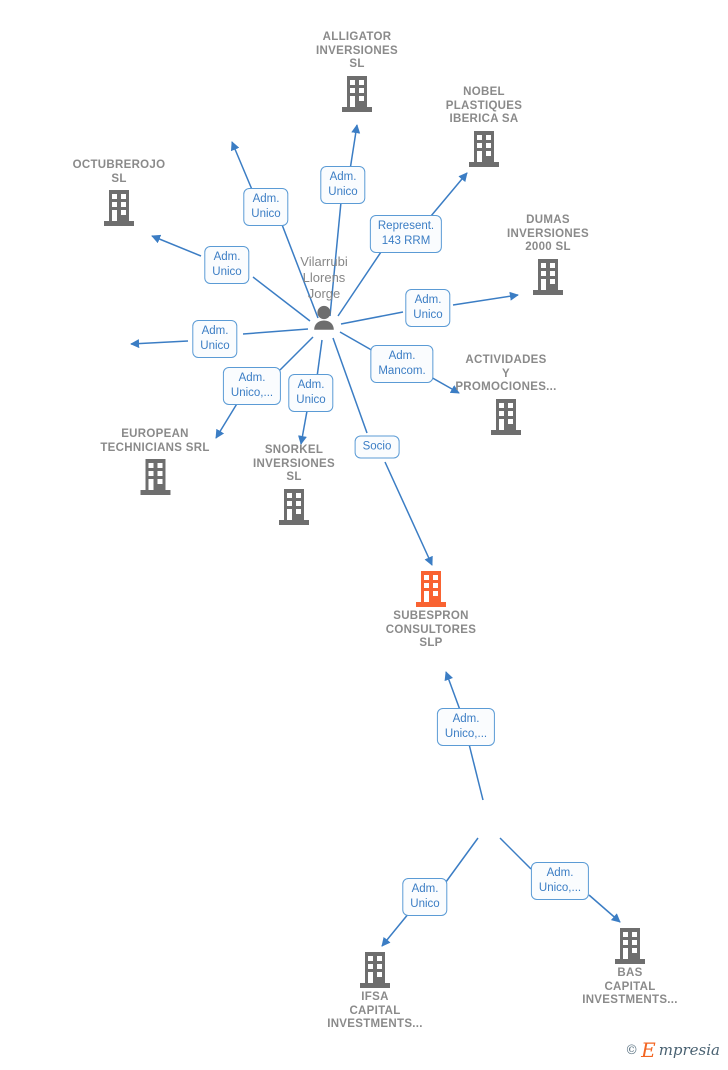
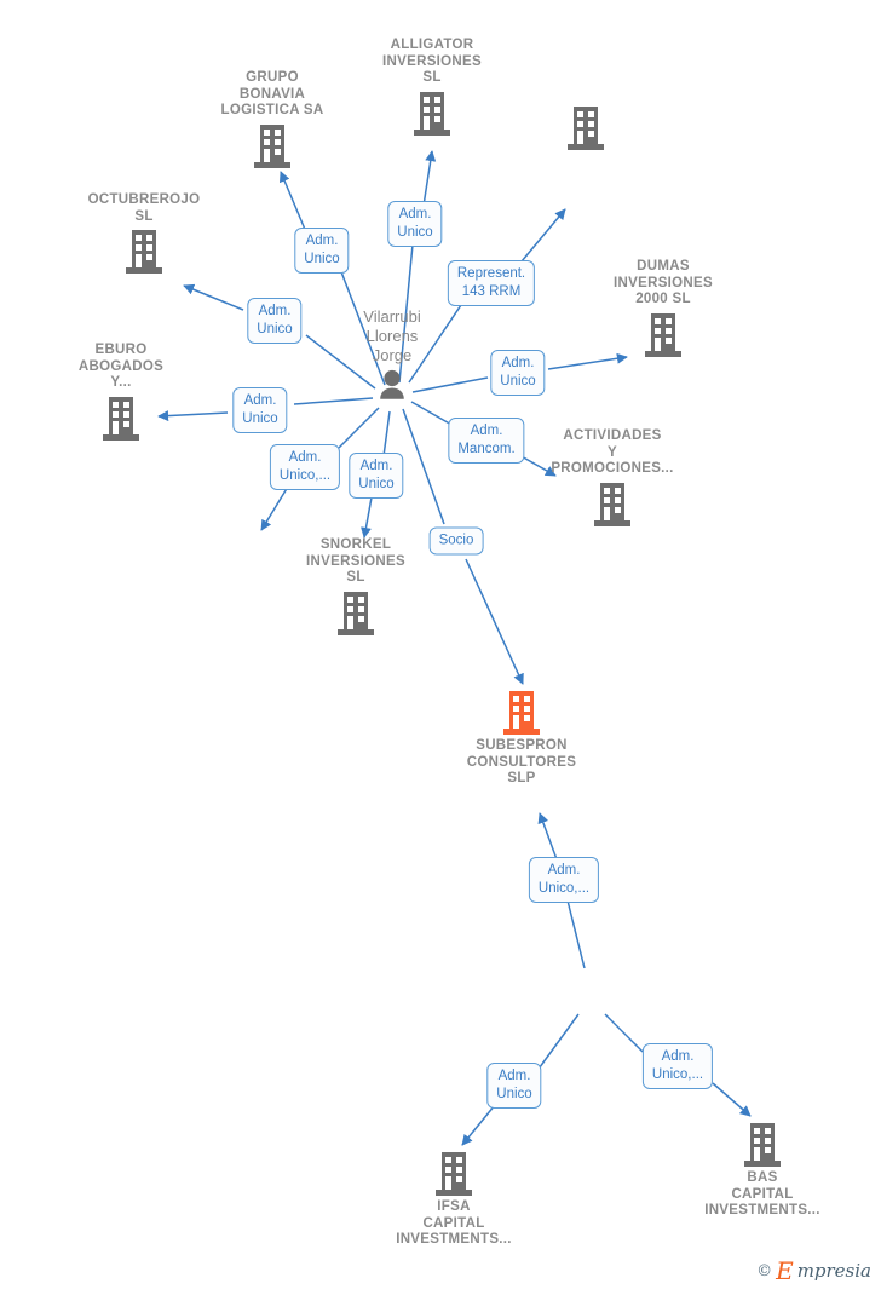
+ GRUPO
+ BONAVIA
+ LOGISTICA SA
  ALLIGATOR
  INVERSIONES
  SL
- NOBEL
- PLASTIQUES
- IBERICA SA
  OCTUBREROJO
  SL
  DUMAS
  INVERSIONES
  2000 SL
+ EBURO
+ ABOGADOS
+ Y...
  ACTIVIDADES
  Y
  PROMOCIONES...
- EUROPEAN
- TECHNICIANS SRL
  SNORKEL
  INVERSIONES
  SL
  Vilarrubi
  Llorens
  Jorge
  SUBESPRON
  CONSULTORES
  SLP
  IFSA
  CAPITAL
  INVESTMENTS...
  BAS
  CAPITAL
  INVESTMENTS...
  Adm.
  Unico
  Adm.
  Unico
  Represent.
  143 RRM
  Adm.
  Unico
  Adm.
  Unico
  Adm.
  Unico
  Adm.
  Mancom.
  Adm.
  Unico,...
  Adm.
  Unico
  Socio
  Adm.
  Unico,...
  Adm.
  Unico
  Adm.
  Unico,...
  ©
  E
  mpresia
